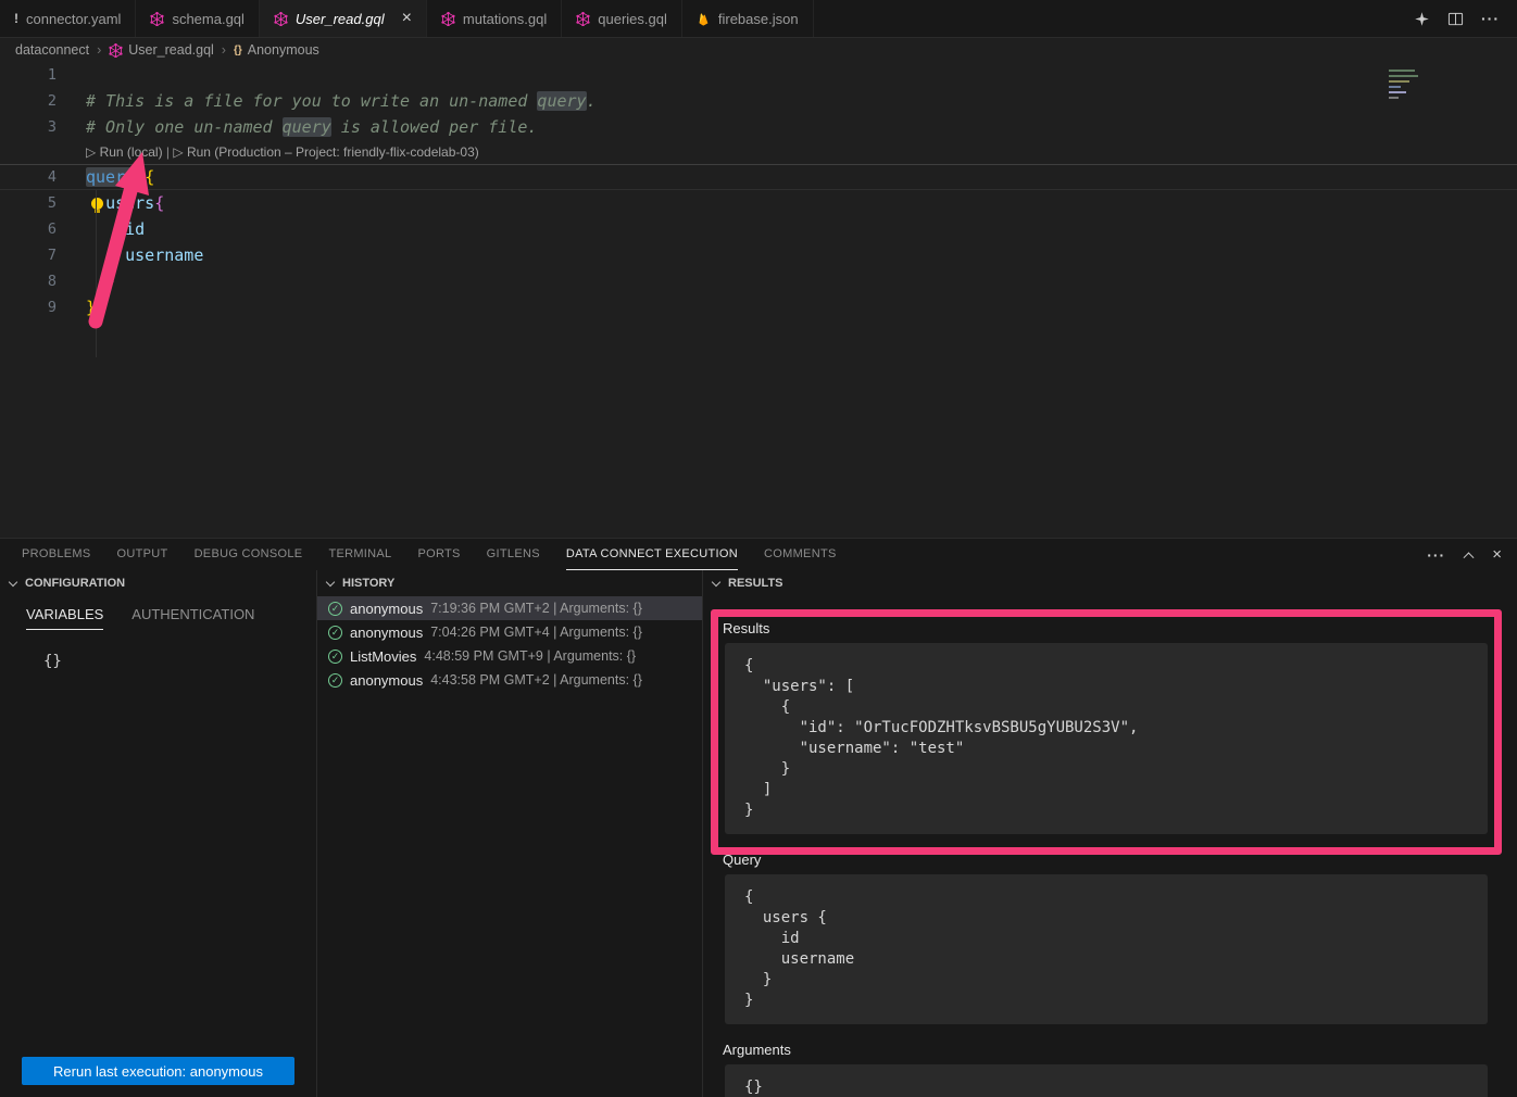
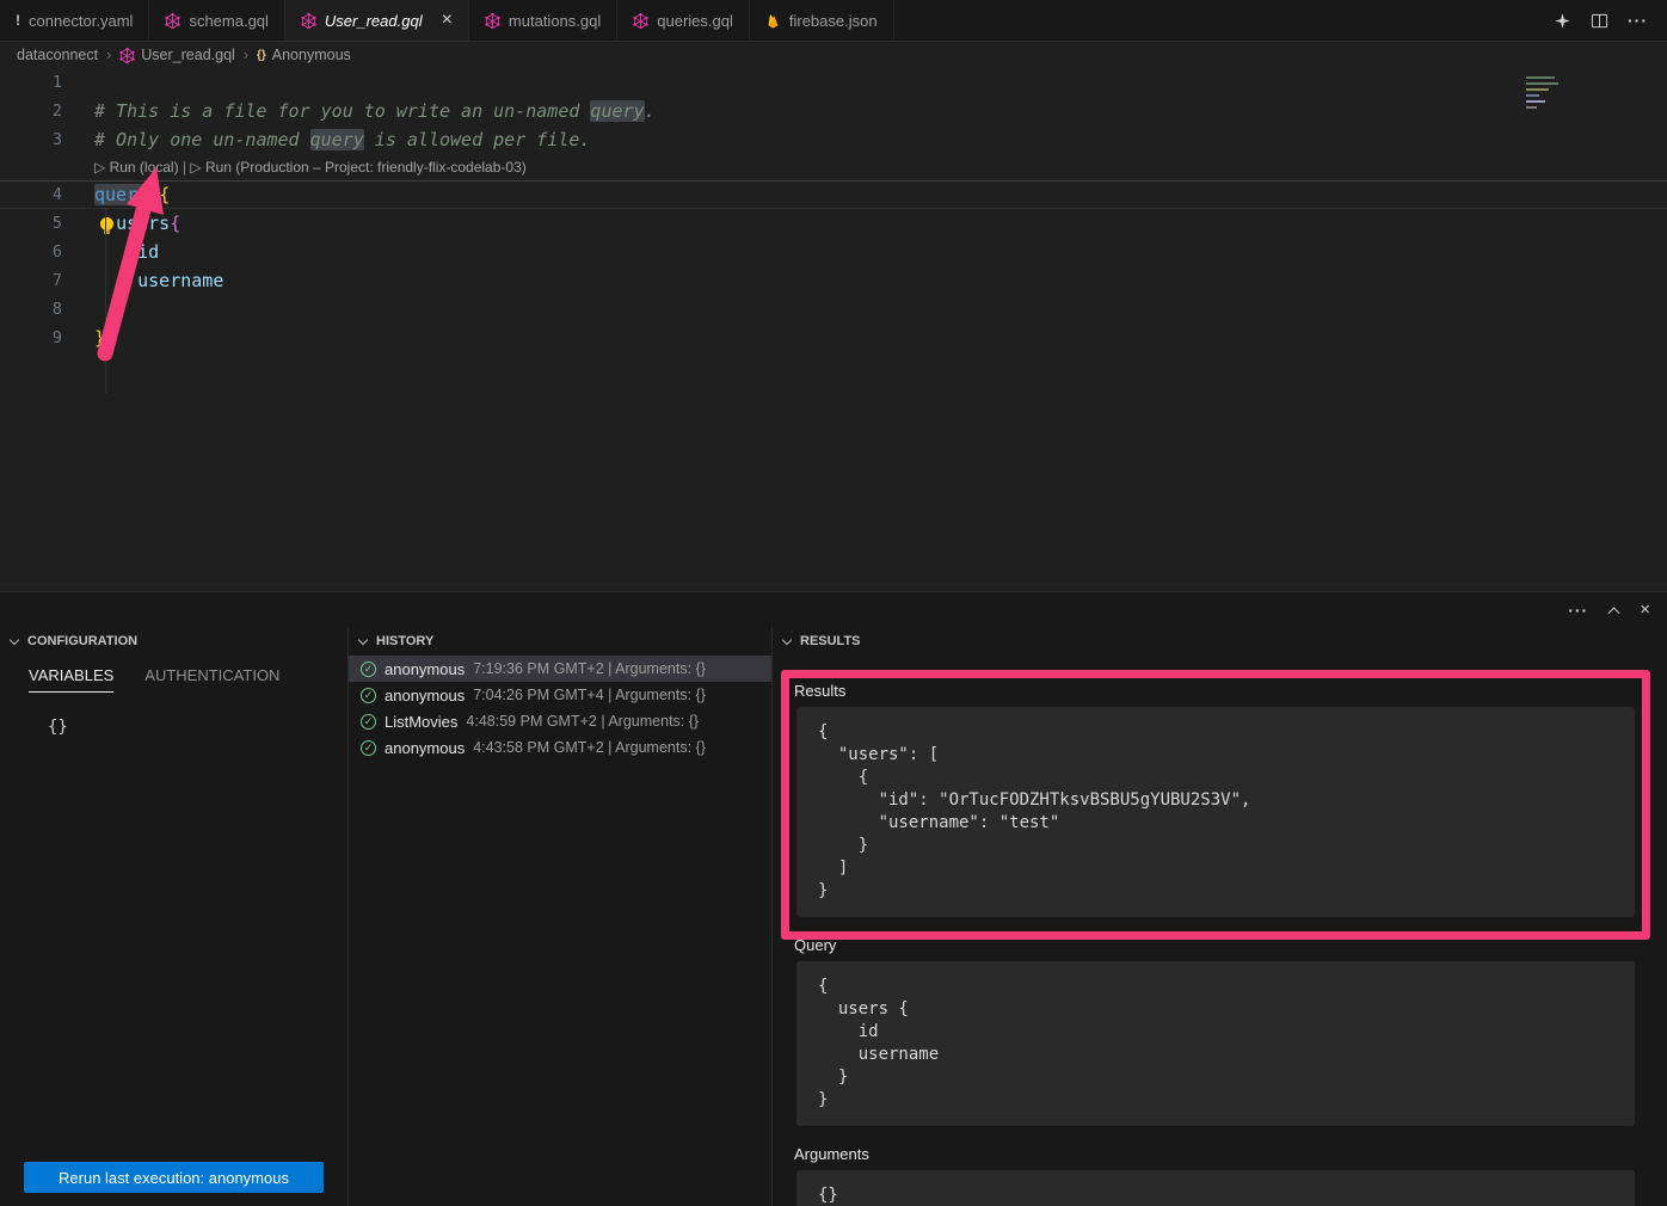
  !
  connector.yaml
  schema.gql
  User_read.gql
  ×
  mutations.gql
  queries.gql
  firebase.json
  ···
  dataconnect
  ›
  User_read.gql
  ›
  {}
  Anonymous
  1
  2
  # This is a file for you to write an un-named query.
  3
  # Only one un-named query is allowed per file.
  ▷ Run (local) | ▷ Run (Production – Project: friendly-flix-codelab-03)
  4
  quer {
  5
  6
  id
  7
  username
  8
  9
  }
- PROBLEMS
- OUTPUT
- DEBUG CONSOLE
- TERMINAL
- PORTS
- GITLENS
- DATA CONNECT EXECUTION
- COMMENTS
  ···
  ×
  CONFIGURATION
  VARIABLES
  AUTHENTICATION
  {}
  Rerun last execution: anonymous
  HISTORY
  ✓
  anonymous
  7:19:36 PM GMT+2 | Arguments: {}
  ✓
  anonymous
  7:04:26 PM GMT+4 | Arguments: {}
  ✓
  ListMovies
- 4:48:59 PM GMT+9 | Arguments: {}
+ 4:48:59 PM GMT+2 | Arguments: {}
  ✓
  anonymous
  4:43:58 PM GMT+2 | Arguments: {}
  RESULTS
  Results
  {
  "users": [
  {
  "id": "OrTucFODZHTksvBSBU5gYUBU2S3V",
  "username": "test"
  }
  ]
  }
  Query
  {
  users {
  id
  username
  }
  }
  Arguments
  {}
